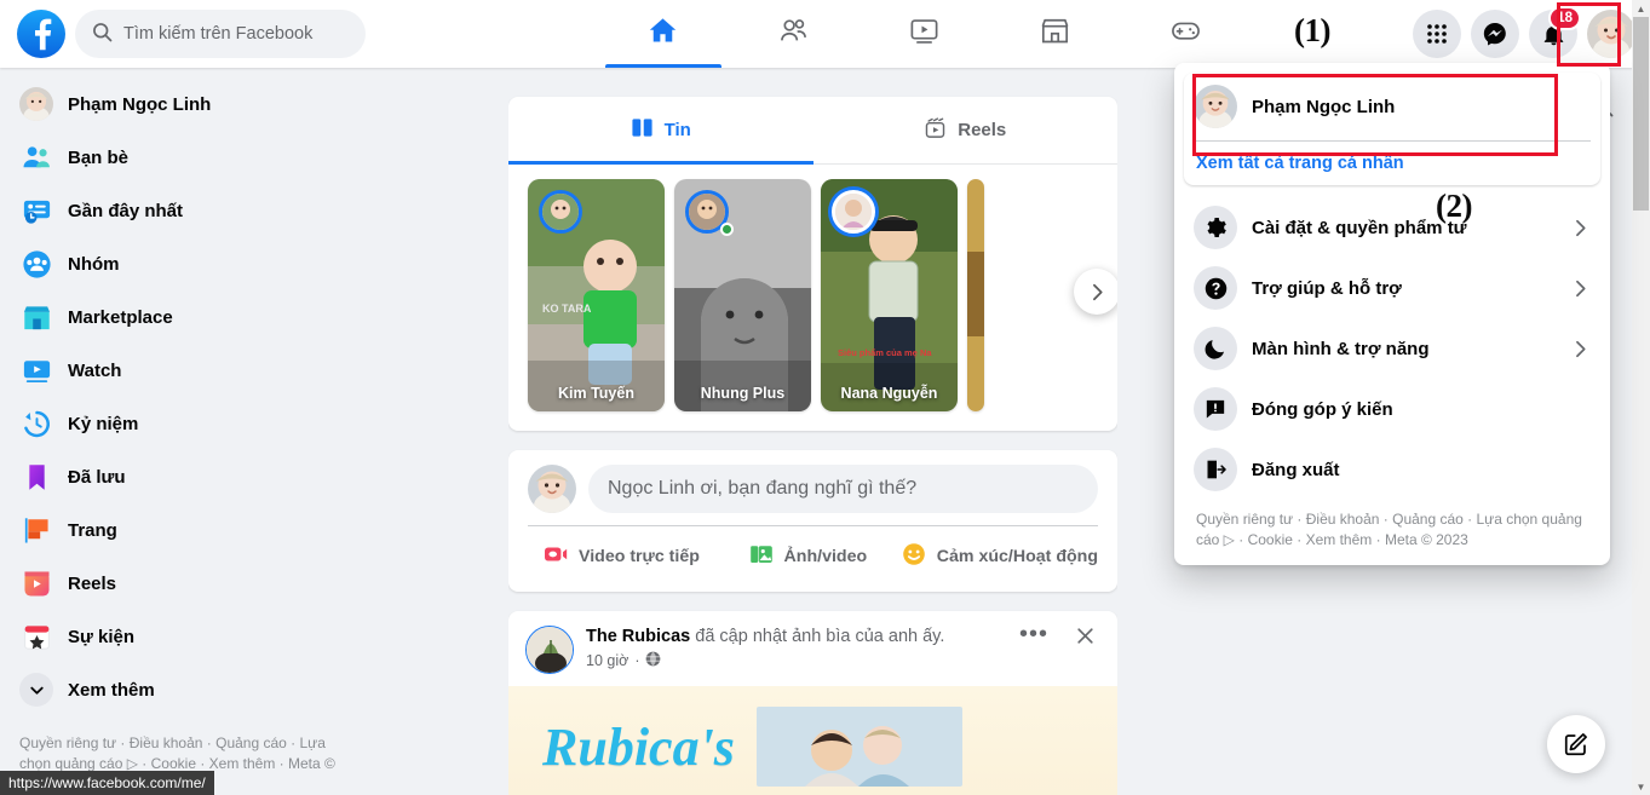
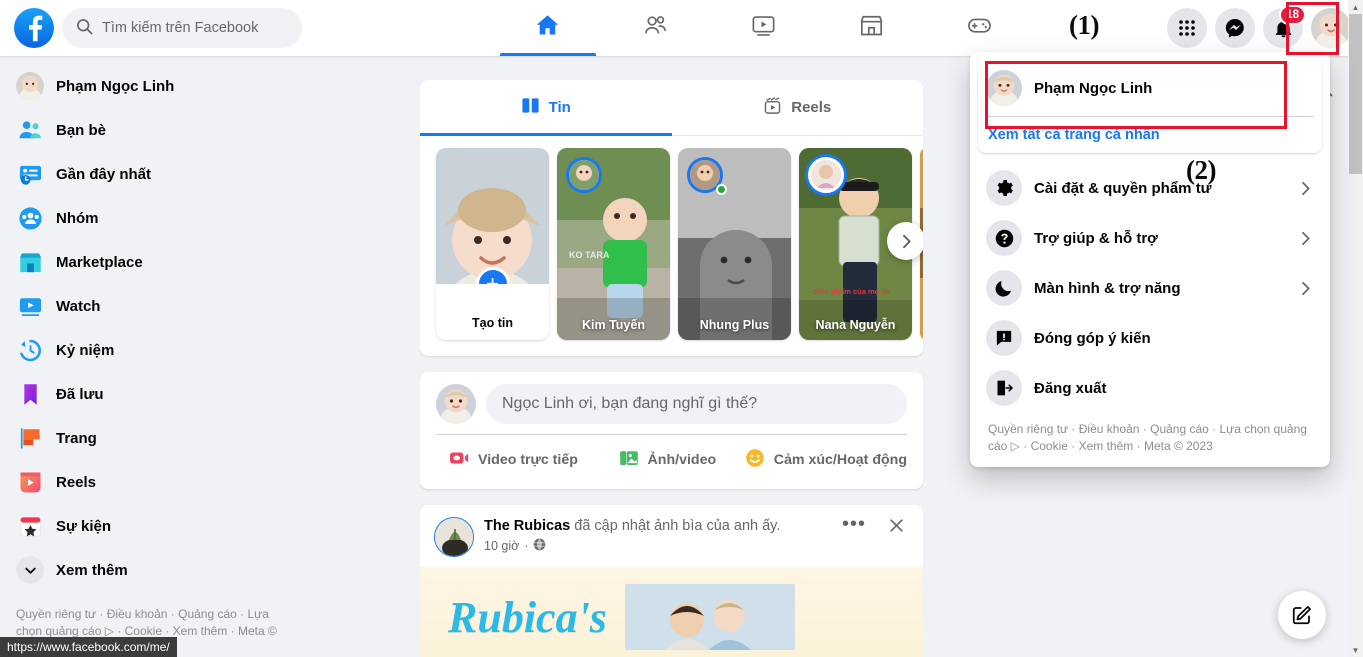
  Tìm kiếm trên Facebook
  18
  (1)
  Phạm Ngọc Linh
  Bạn bè
  Gần đây nhất
  Nhóm
  Marketplace
  Watch
  Kỷ niệm
  Đã lưu
  Trang
  Reels
  Sự kiện
  Xem thêm
  Quyền riêng tư · Điều khoản · Quảng cáo · Lựa chọn quảng cáo ▷ · Cookie · Xem thêm · Meta ©
  Tin
  Reels
+ Tạo tin
  KO TARA
  Kim Tuyến
  Nhung Plus
  Siêu phẩm của mẹ Na
  Nana Nguyễn
  Ngọc Linh ơi, bạn đang nghĩ gì thế?
  Video trực tiếp
  Ảnh/video
  Cảm xúc/Hoạt động
  The Rubicas đã cập nhật ảnh bìa của anh ấy.
  10 giờ
  ·
  •••
  Rubica's
  Phạm Ngọc Linh
  Xem tất cả trang cá nhân
  Cài đặt & quyền phẩm tư
  Trợ giúp & hỗ trợ
  Màn hình & trợ năng
  Đóng góp ý kiến
  Đăng xuất
  Quyền riêng tư · Điều khoản · Quảng cáo · Lựa chọn quảng cáo ▷ · Cookie · Xem thêm · Meta © 2023
  (2)
  ▲
  ▼
  https://www.facebook.com/me/
